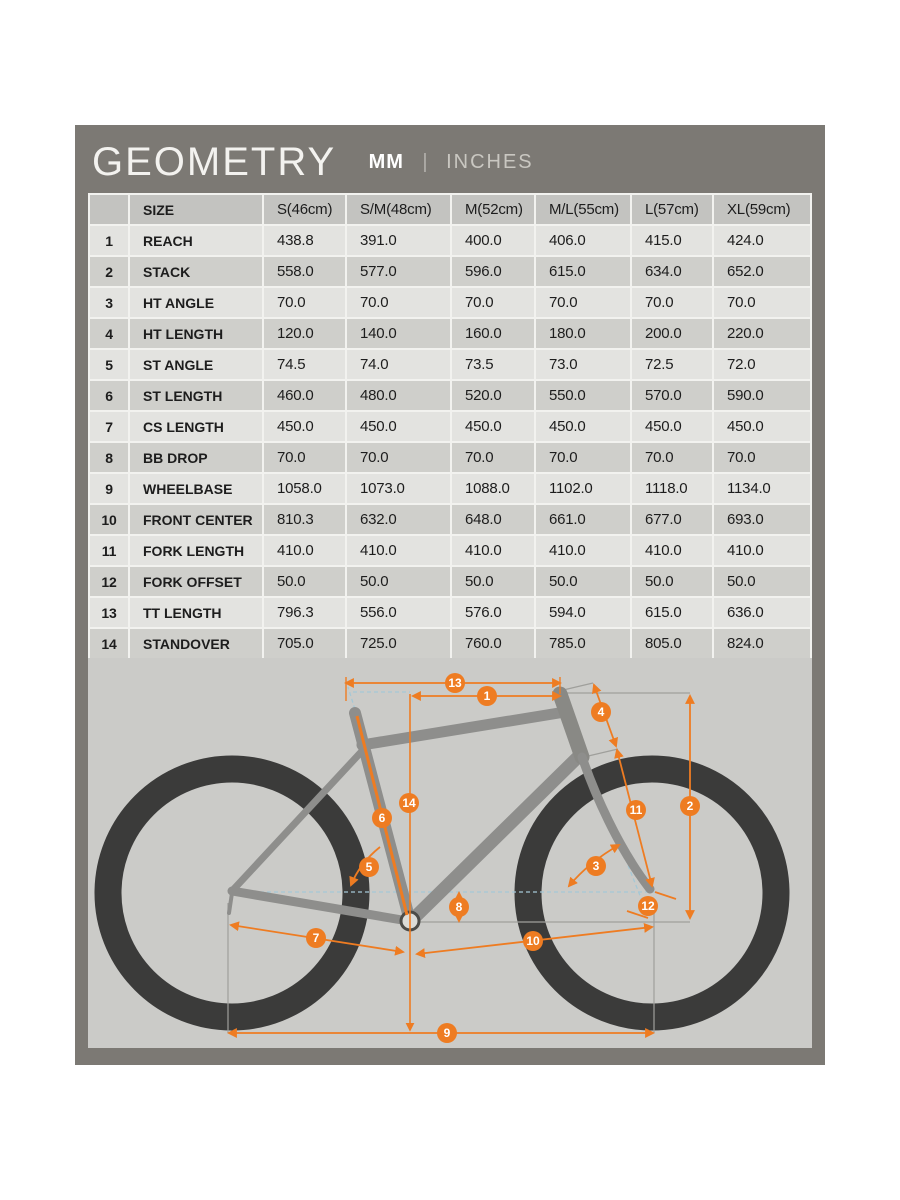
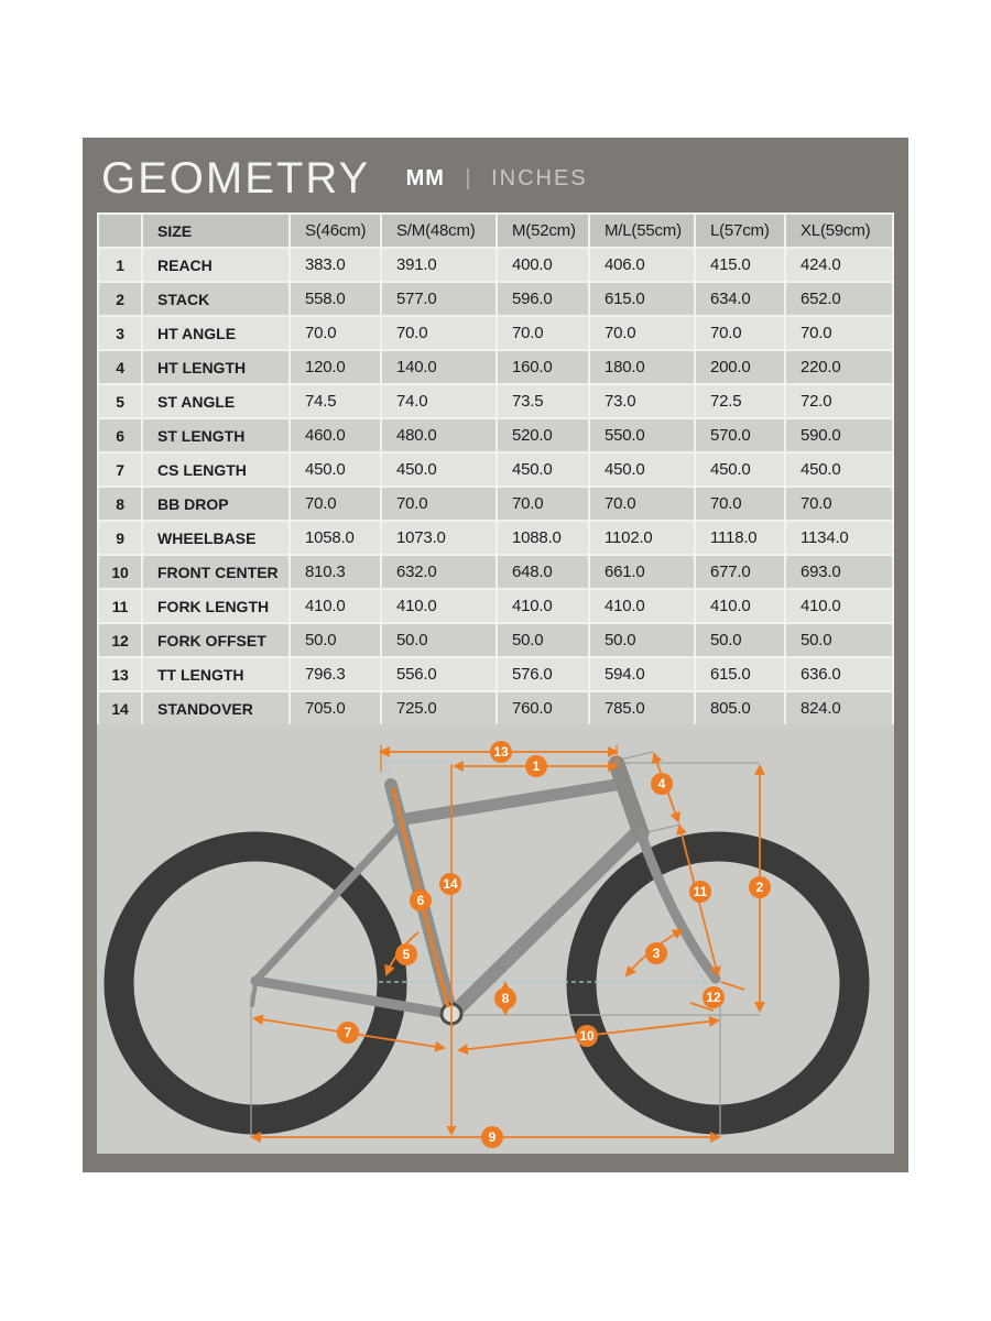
  GEOMETRY MM | INCHES
  	SIZE	S(46cm)	S/M(48cm)	M(52cm)	M/L(55cm)	L(57cm)	XL(59cm)
- 1	REACH	438.8	391.0	400.0	406.0	415.0	424.0
+ 1	REACH	383.0	391.0	400.0	406.0	415.0	424.0
  2	STACK	558.0	577.0	596.0	615.0	634.0	652.0
  3	HT ANGLE	70.0	70.0	70.0	70.0	70.0	70.0
  4	HT LENGTH	120.0	140.0	160.0	180.0	200.0	220.0
  5	ST ANGLE	74.5	74.0	73.5	73.0	72.5	72.0
  6	ST LENGTH	460.0	480.0	520.0	550.0	570.0	590.0
  7	CS LENGTH	450.0	450.0	450.0	450.0	450.0	450.0
  8	BB DROP	70.0	70.0	70.0	70.0	70.0	70.0
  9	WHEELBASE	1058.0	1073.0	1088.0	1102.0	1118.0	1134.0
  10	FRONT CENTER	810.3	632.0	648.0	661.0	677.0	693.0
  11	FORK LENGTH	410.0	410.0	410.0	410.0	410.0	410.0
  12	FORK OFFSET	50.0	50.0	50.0	50.0	50.0	50.0
  13	TT LENGTH	796.3	556.0	576.0	594.0	615.0	636.0
  14	STANDOVER	705.0	725.0	760.0	785.0	805.0	824.0
  1
  2
  3
  4
  5
  6
  7
  8
  9
  10
  11
  12
  13
  14
